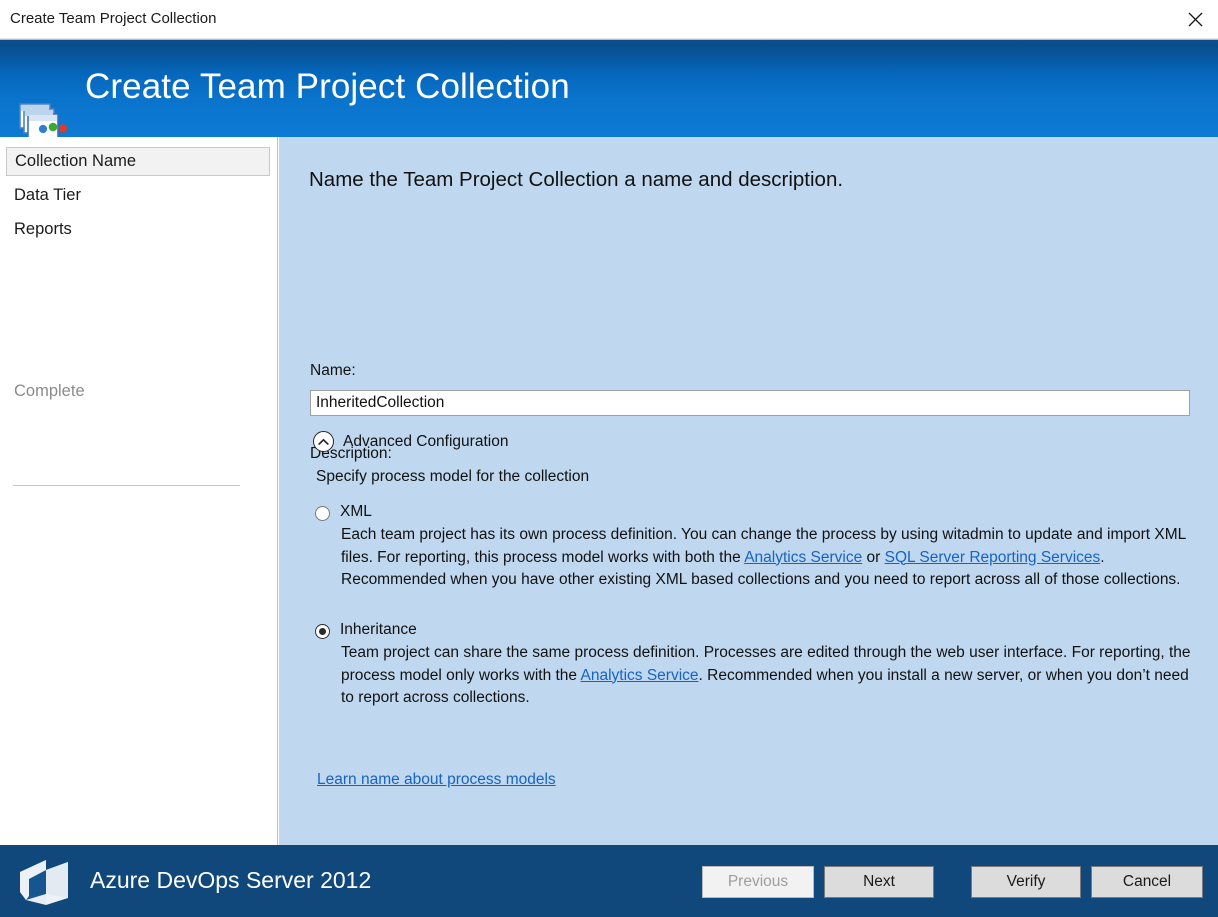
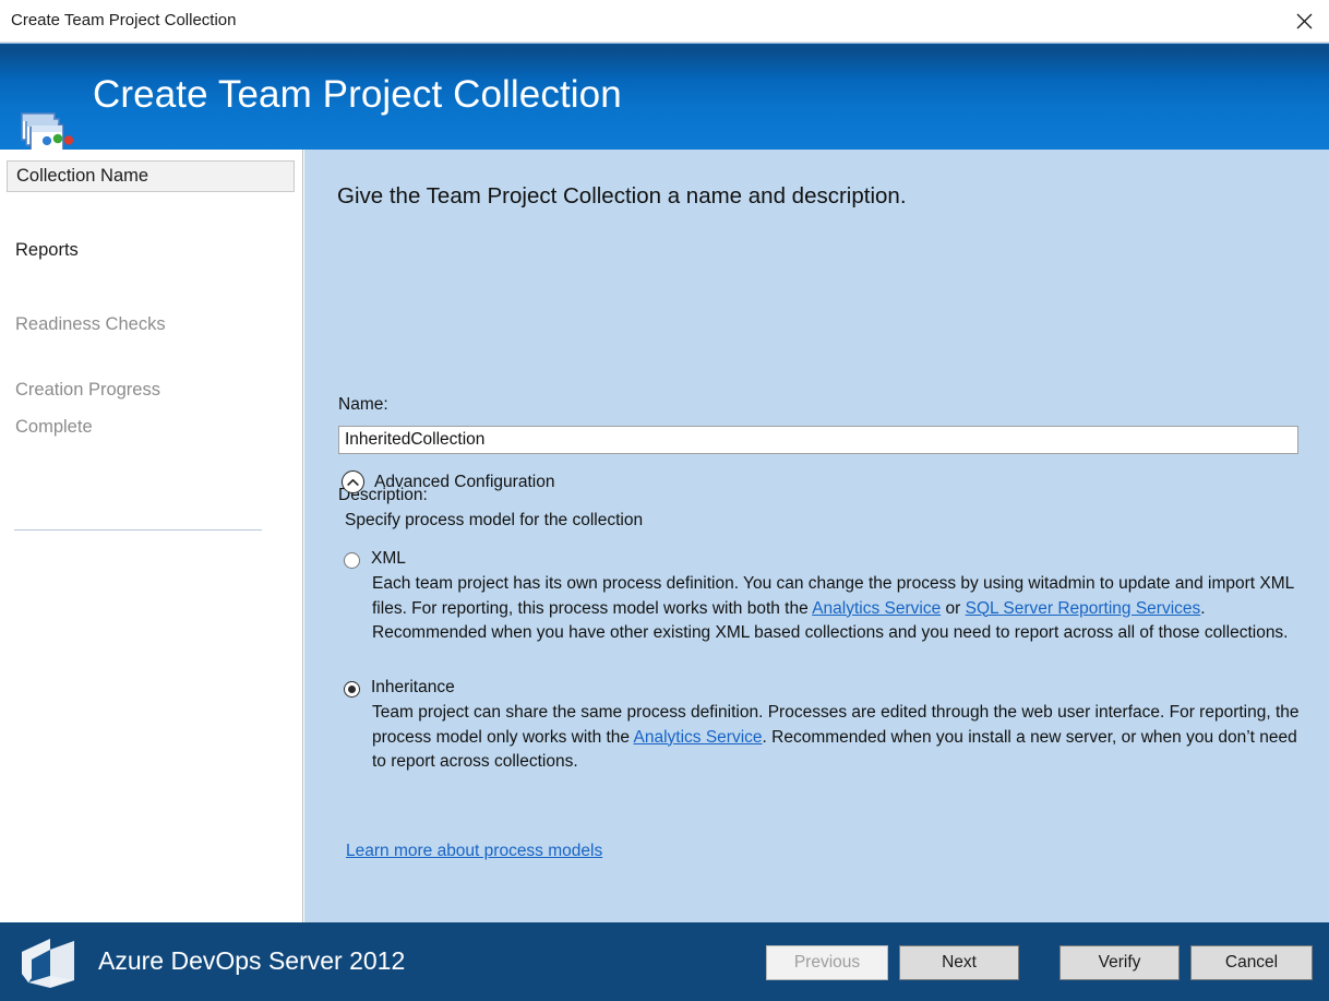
  Create Team Project Collection
  Create Team Project Collection
  Collection Name
- Data Tier
  Reports
+ Readiness Checks
+ Creation Progress
  Complete
- Name the Team Project Collection a name and description.
+ Give the Team Project Collection a name and description.
  Name:
  InheritedCollection
  Description:
  Advanced Configuration
  Specify process model for the collection
  XML
  Each team project has its own process definition. You can change the process by using witadmin to update and import XML files. For reporting, this process model works with both the Analytics Service or SQL Server Reporting Services. Recommended when you have other existing XML based collections and you need to report across all of those collections.
  Inheritance
  Team project can share the same process definition. Processes are edited through the web user interface. For reporting, the process model only works with the Analytics Service. Recommended when you install a new server, or when you don’t need to report across collections.
- Learn name about process models
+ Learn more about process models
  Azure DevOps Server 2012
  Previous
  Next
  Verify
  Cancel
